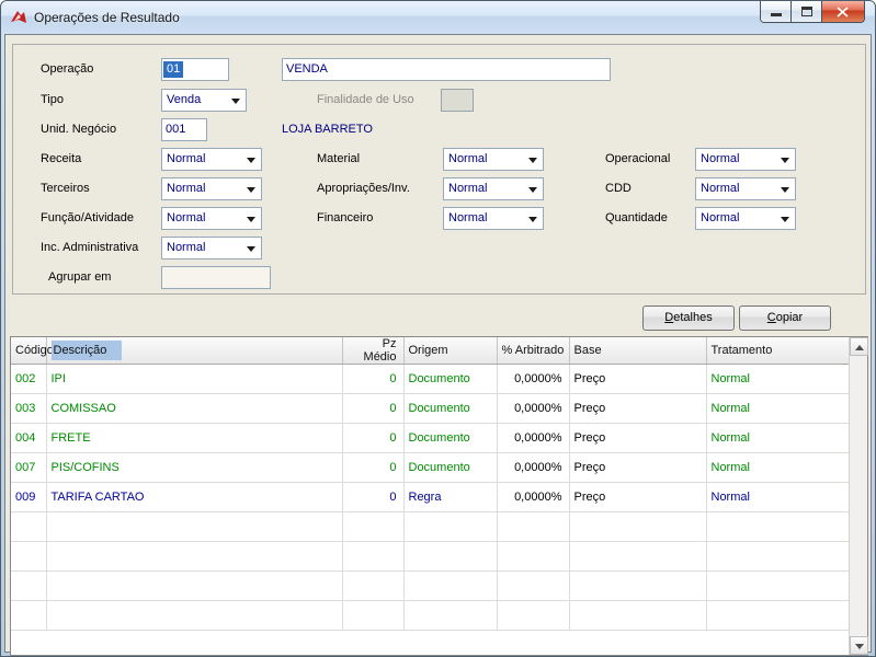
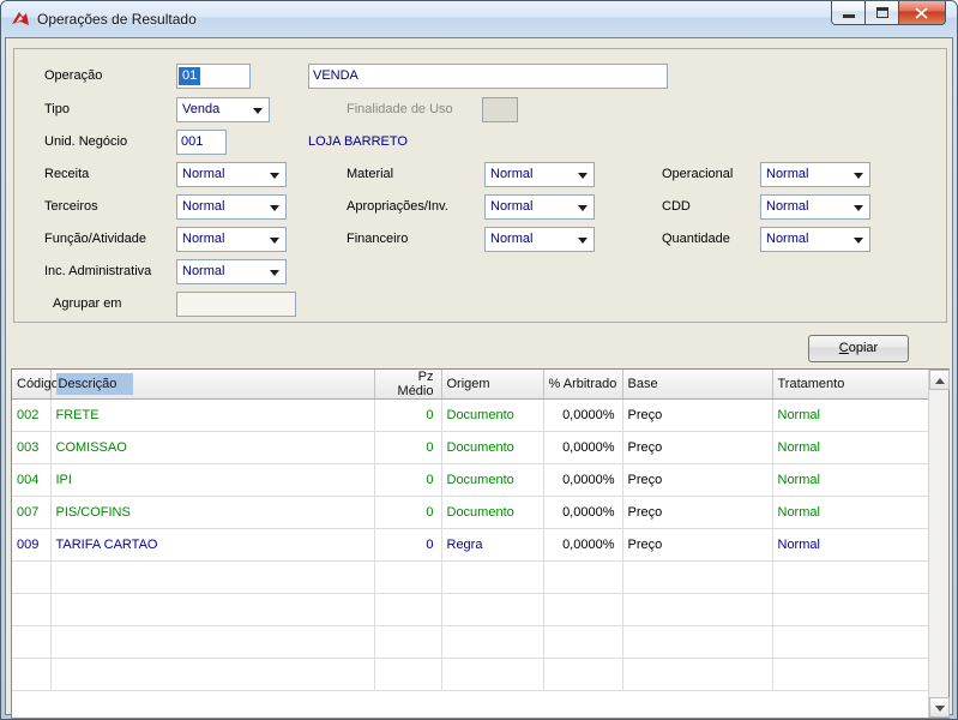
  Operações de Resultado
  Operação
  01
  VENDA
  Tipo
  Venda
  Finalidade de Uso
  Unid. Negócio
  001
  LOJA BARRETO
  Receita
  Normal
  Material
  Normal
  Operacional
  Normal
  Terceiros
  Normal
  Apropriações/Inv.
  Normal
  CDD
  Normal
  Função/Atividade
  Normal
  Financeiro
  Normal
  Quantidade
  Normal
  Inc. Administrativa
  Normal
  Agrupar em
- Detalhes
  Copiar
  Código	Descrição	Pz Médio	Origem	% Arbitrado	Base	Tratamento
- 002	IPI	0	Documento	0,0000%	Preço	Normal
+ 002	FRETE	0	Documento	0,0000%	Preço	Normal
  003	COMISSAO	0	Documento	0,0000%	Preço	Normal
- 004	FRETE	0	Documento	0,0000%	Preço	Normal
+ 004	IPI	0	Documento	0,0000%	Preço	Normal
  007	PIS/COFINS	0	Documento	0,0000%	Preço	Normal
  009	TARIFA CARTAO	0	Regra	0,0000%	Preço	Normal
